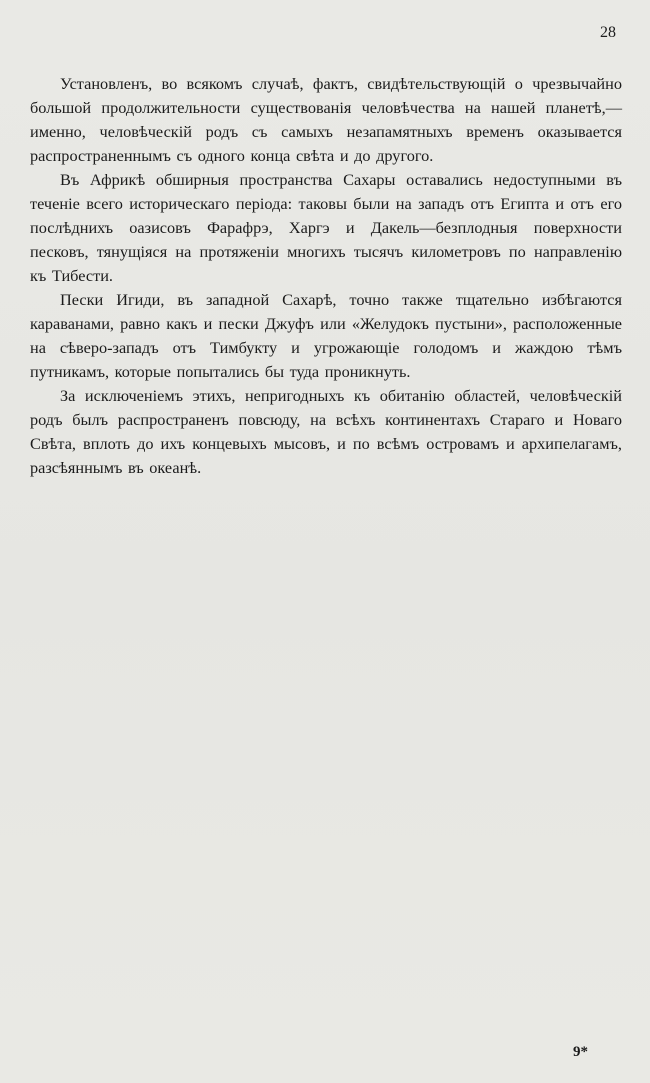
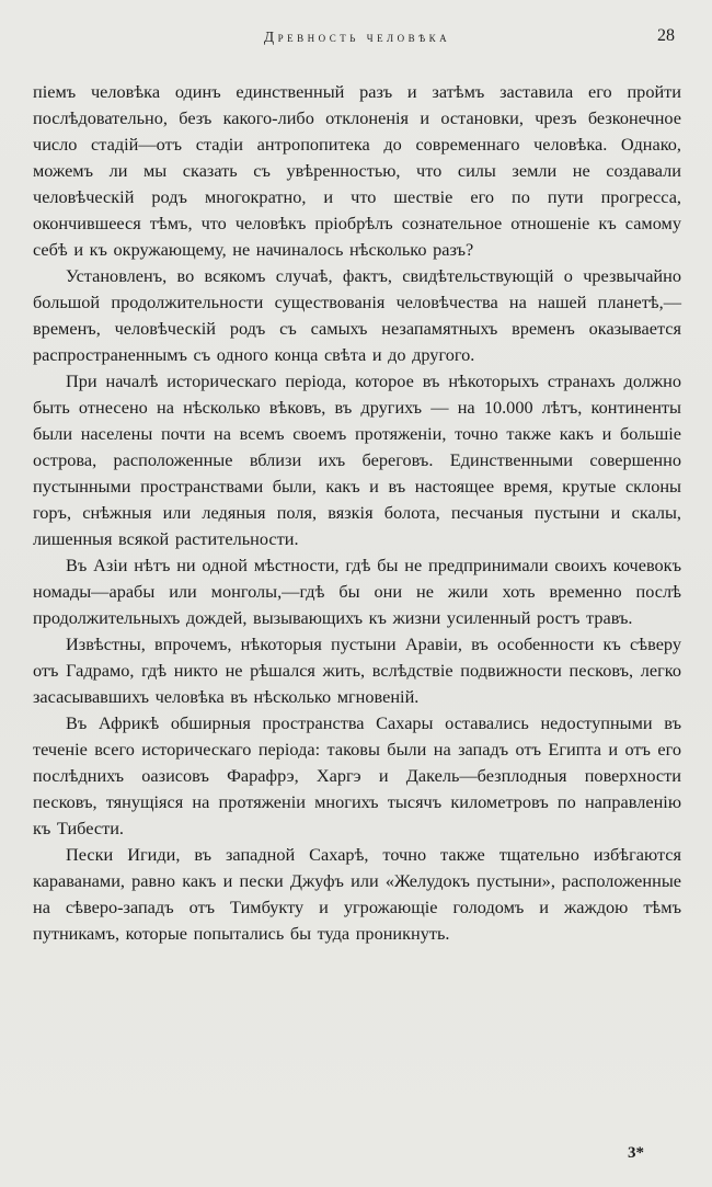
+ Древность человѣка
  28
+ піемъ человѣка одинъ единственный разъ и затѣмъ заставила его пройти послѣдовательно, безъ какого-либо отклоненія и остановки, чрезъ безконечное число стадій—отъ стадіи антропопитека до современнаго человѣка. Однако, можемъ ли мы сказать съ увѣренностью, что силы земли не создавали человѣческій родъ многократно, и что шествіе его по пути прогресса, окончившееся тѣмъ, что человѣкъ пріобрѣлъ сознательное отношеніе къ самому себѣ и къ окружающему, не начиналось нѣсколько разъ?
- Установленъ, во всякомъ случаѣ, фактъ, свидѣтельствующій о чрезвычайно большой продолжительности существованія человѣчества на нашей планетѣ,—именно, человѣческій родъ съ самыхъ незапамятныхъ временъ оказывается распространеннымъ съ одного конца свѣта и до другого.
+ Установленъ, во всякомъ случаѣ, фактъ, свидѣтельствующій о чрезвычайно большой продолжительности существованія человѣчества на нашей планетѣ,—временъ, человѣческій родъ съ самыхъ незапамятныхъ временъ оказывается распространеннымъ съ одного конца свѣта и до другого.
+ При началѣ историческаго періода, которое въ нѣкоторыхъ странахъ должно быть отнесено на нѣсколько вѣковъ, въ другихъ — на 10.000 лѣтъ, континенты были населены почти на всемъ своемъ протяженіи, точно также какъ и большіе острова, расположенные вблизи ихъ береговъ. Единственными совершенно пустынными пространствами были, какъ и въ настоящее время, крутые склоны горъ, снѣжныя или ледяныя поля, вязкія болота, песчаныя пустыни и скалы, лишенныя всякой растительности.
+ Въ Азіи нѣтъ ни одной мѣстности, гдѣ бы не предпринимали своихъ кочевокъ номады—арабы или монголы,—гдѣ бы они не жили хоть временно послѣ продолжительныхъ дождей, вызывающихъ къ жизни усиленный ростъ травъ.
+ Извѣстны, впрочемъ, нѣкоторыя пустыни Аравіи, въ особенности къ сѣверу отъ Гадрамо, гдѣ никто не рѣшался жить, вслѣдствіе подвижности песковъ, легко засасывавшихъ человѣка въ нѣсколько мгновеній.
  Въ Африкѣ обширныя пространства Сахары оставались недоступными въ теченіе всего историческаго періода: таковы были на западъ отъ Египта и отъ его послѣднихъ оазисовъ Фарафрэ, Харгэ и Дакель—безплодныя поверхности песковъ, тянущіяся на протяженіи многихъ тысячъ километровъ по направленію къ Тибести.
  Пески Игиди, въ западной Сахарѣ, точно также тщательно избѣгаются караванами, равно какъ и пески Джуфъ или «Желудокъ пустыни», расположенные на сѣверо-западъ отъ Тимбукту и угрожающіе голодомъ и жаждою тѣмъ путникамъ, которые попытались бы туда проникнуть.
- За исключеніемъ этихъ, непригодныхъ къ обитанію областей, человѣческій родъ былъ распространенъ повсюду, на всѣхъ континентахъ Стараго и Новаго Свѣта, вплоть до ихъ концевыхъ мысовъ, и по всѣмъ островамъ и архипелагамъ, разсѣяннымъ въ океанѣ.
- 9*
+ 3*
